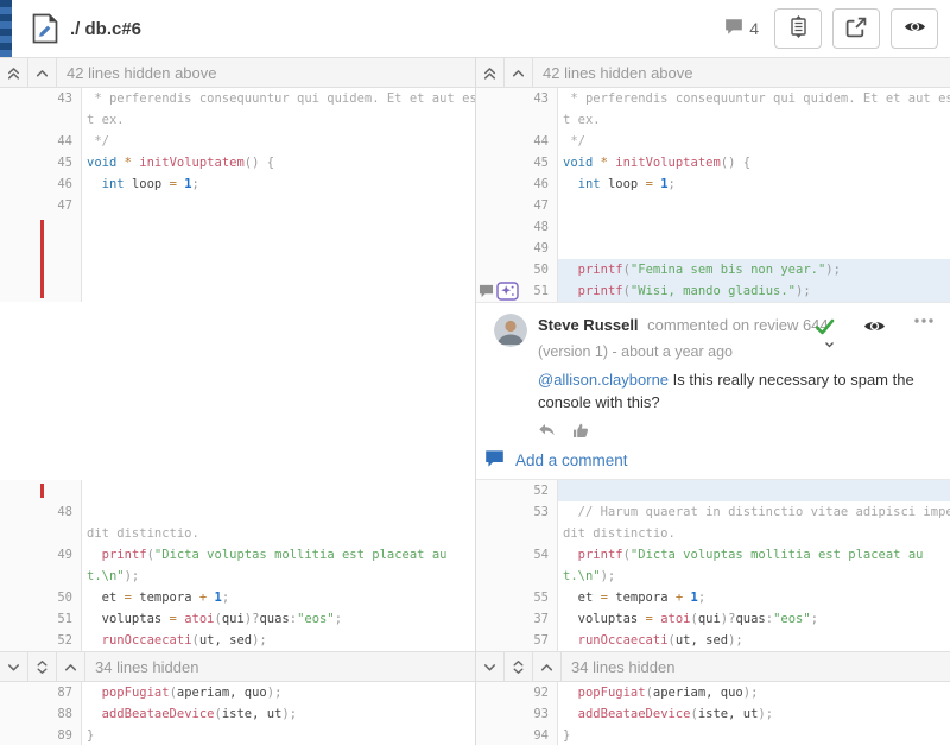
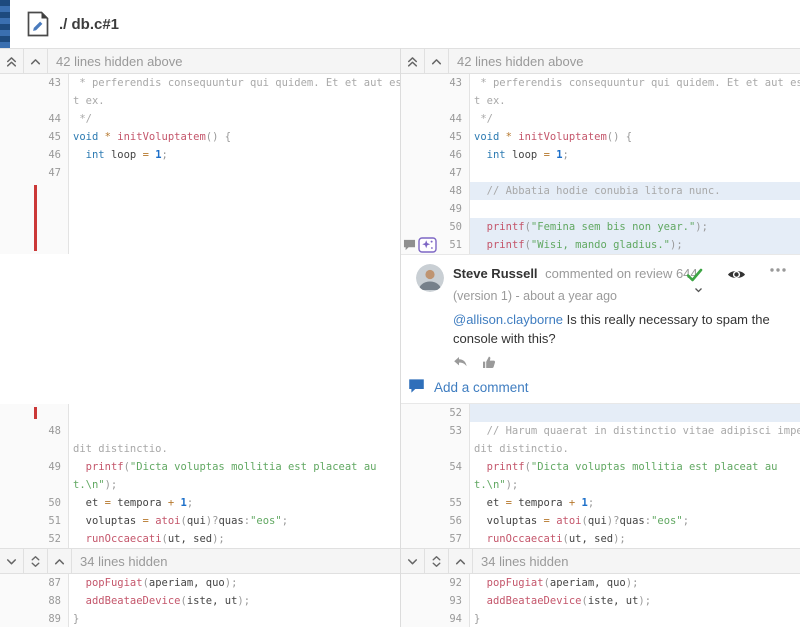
- ./ db.c#6
+ ./ db.c#1
- 4
  42 lines hidden above
  43
  * perferendis consequuntur qui quidem. Et et aut es
  t ex.
  44
  */
  45
  void * initVoluptatem() {
  46
  int loop = 1;
  47
  48
  dit distinctio.
  49
  printf("Dicta voluptas mollitia est placeat au
  t.\n");
  50
  et = tempora + 1;
  51
  voluptas = atoi(qui)?quas:"eos";
  52
  runOccaecati(ut, sed);
  34 lines hidden
  87
  popFugiat(aperiam, quo);
  88
  addBeataeDevice(iste, ut);
  89
  }
  42 lines hidden above
  43
  * perferendis consequuntur qui quidem. Et et aut e
  t ex.
  44
  */
  45
  void * initVoluptatem() {
  46
  int loop = 1;
  47
  48
+ // Abbatia hodie conubia litora nunc.
  49
  50
  printf("Femina sem bis non year.");
  51
  printf("Wisi, mando gladius.");
  Steve Russell commented on review 644
  (version 1) - about a year ago
  @allison.clayborne Is this really necessary to spam the console with this?
  Add a comment
  52
  53
  // Harum quaerat in distinctio vitae adipisci imp
  dit distinctio.
  54
  printf("Dicta voluptas mollitia est placeat au
  t.\n");
  55
  et = tempora + 1;
- 37
+ 56
  voluptas = atoi(qui)?quas:"eos";
  57
  runOccaecati(ut, sed);
  34 lines hidden
  92
  popFugiat(aperiam, quo);
  93
  addBeataeDevice(iste, ut);
  94
  }
